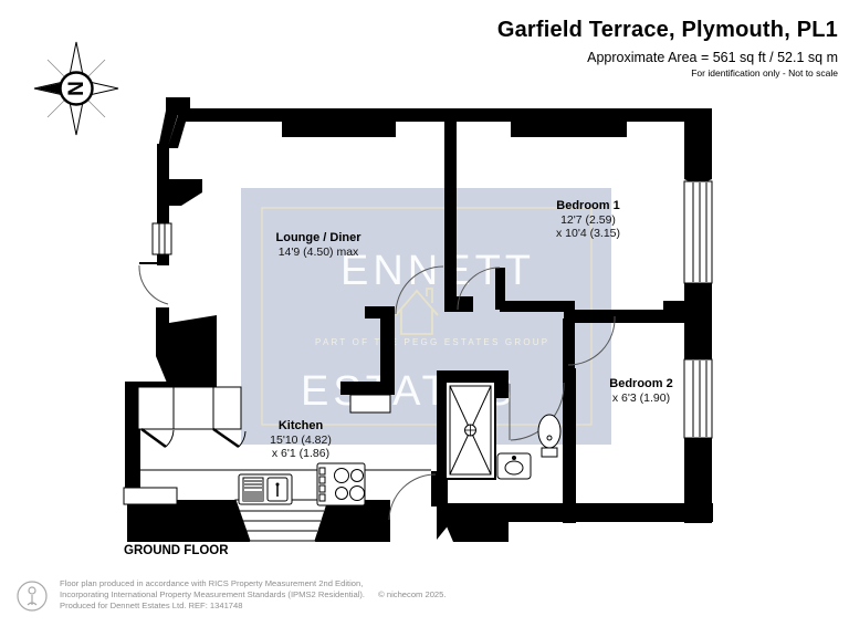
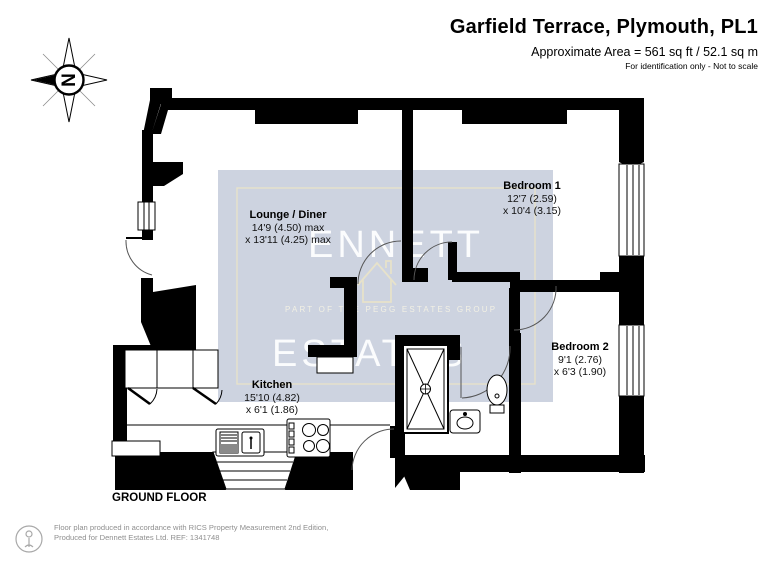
  Garfield Terrace, Plymouth, PL1
  Approximate Area = 561 sq ft / 52.1 sq m
  For identification only - Not to scale
  ENNETT
  PART OF TE PEGG ESTATES GROUP
  Lounge / Diner
  14'9 (4.50) max
+ x 13'11 (4.25) max
  Bedroom 1
  12'7 (2.59)
  x 10'4 (3.15)
  Bedroom 2
+ 9'1 (2.76)
  x 6'3 (1.90)
  Kitchen
  15'10 (4.82)
  x 6'1 (1.86)
  GROUND FLOOR
  Floor plan produced in accordance with RICS Property Measurement 2nd Edition,
- Incorporating International Property Measurement Standards (IPMS2 Residential). © nichecom 2025.
  Produced for Dennett Estates Ltd. REF: 1341748
